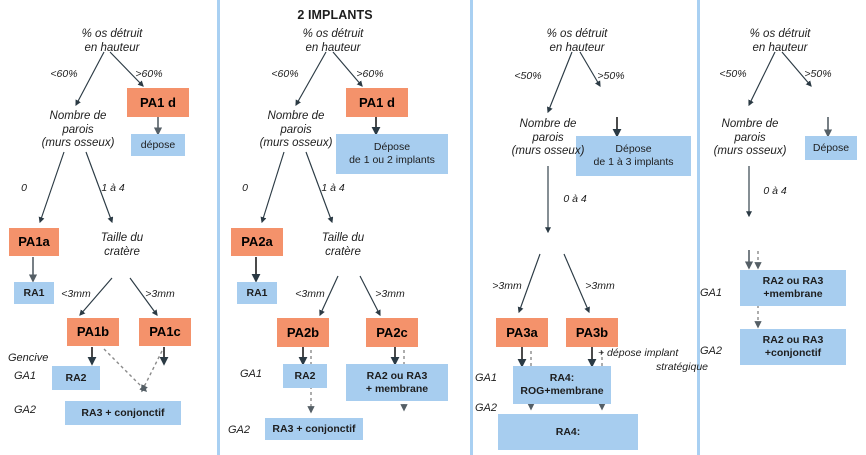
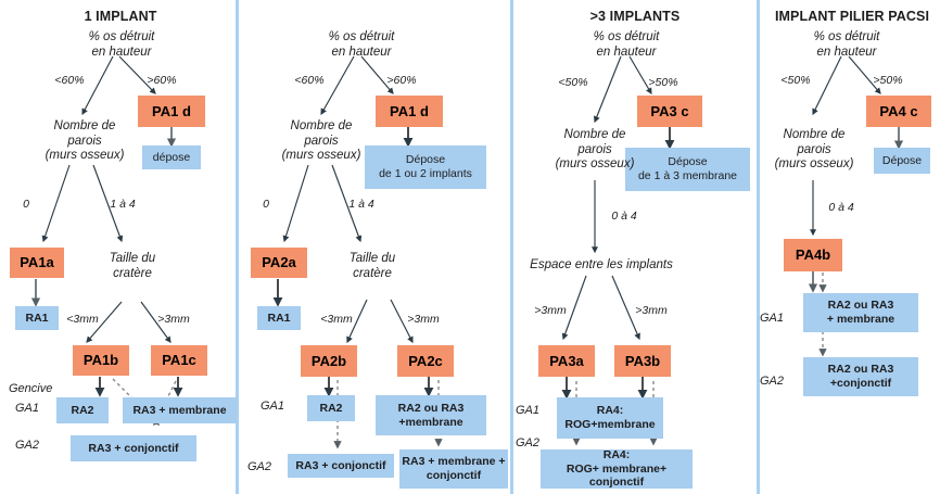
+ 1 IMPLANT
  % os détruit
  en hauteur
  <60%
  >60%
  PA1 d
  dépose
  Nombre de
  parois
  (murs osseux)
  0
  1 à 4
  PA1a
  RA1
  Taille du
  cratère
  <3mm
  >3mm
  PA1b
  PA1c
  Gencive
  GA1
  GA2
  RA2
+ RA3 + membrane
  RA3 + conjonctif
- 2 IMPLANTS
  % os détruit
  en hauteur
  <60%
  >60%
  PA1 d
  Dépose
  de 1 ou 2 implants
  Nombre de
  parois
  (murs osseux)
  0
  1 à 4
  PA2a
  RA1
  Taille du
  cratère
  <3mm
  >3mm
  PA2b
  PA2c
  GA1
  GA2
  RA2
  RA2 ou RA3
- + membrane
+ +membrane
  RA3 + conjonctif
+ RA3 + membrane +
+ conjonctif
+ >3 IMPLANTS
  % os détruit
  en hauteur
  <50%
  >50%
+ PA3 c
  Dépose
- de 1 à 3 implants
+ de 1 à 3 membrane
  Nombre de
  parois
  (murs osseux)
  0 à 4
+ Espace entre les implants
  >3mm
  >3mm
  PA3a
  PA3b
- + dépose implant
- stratégique
  GA1
  GA2
  RA4:
  ROG+membrane
  RA4:
+ ROG+ membrane+ conjonctif
+ IMPLANT PILIER PACSI
  % os détruit
  en hauteur
  <50%
  >50%
+ PA4 c
  Dépose
  Nombre de
  parois
  (murs osseux)
  0 à 4
+ PA4b
  GA1
  GA2
  RA2 ou RA3
- +membrane
+ + membrane
  RA2 ou RA3
  +conjonctif
